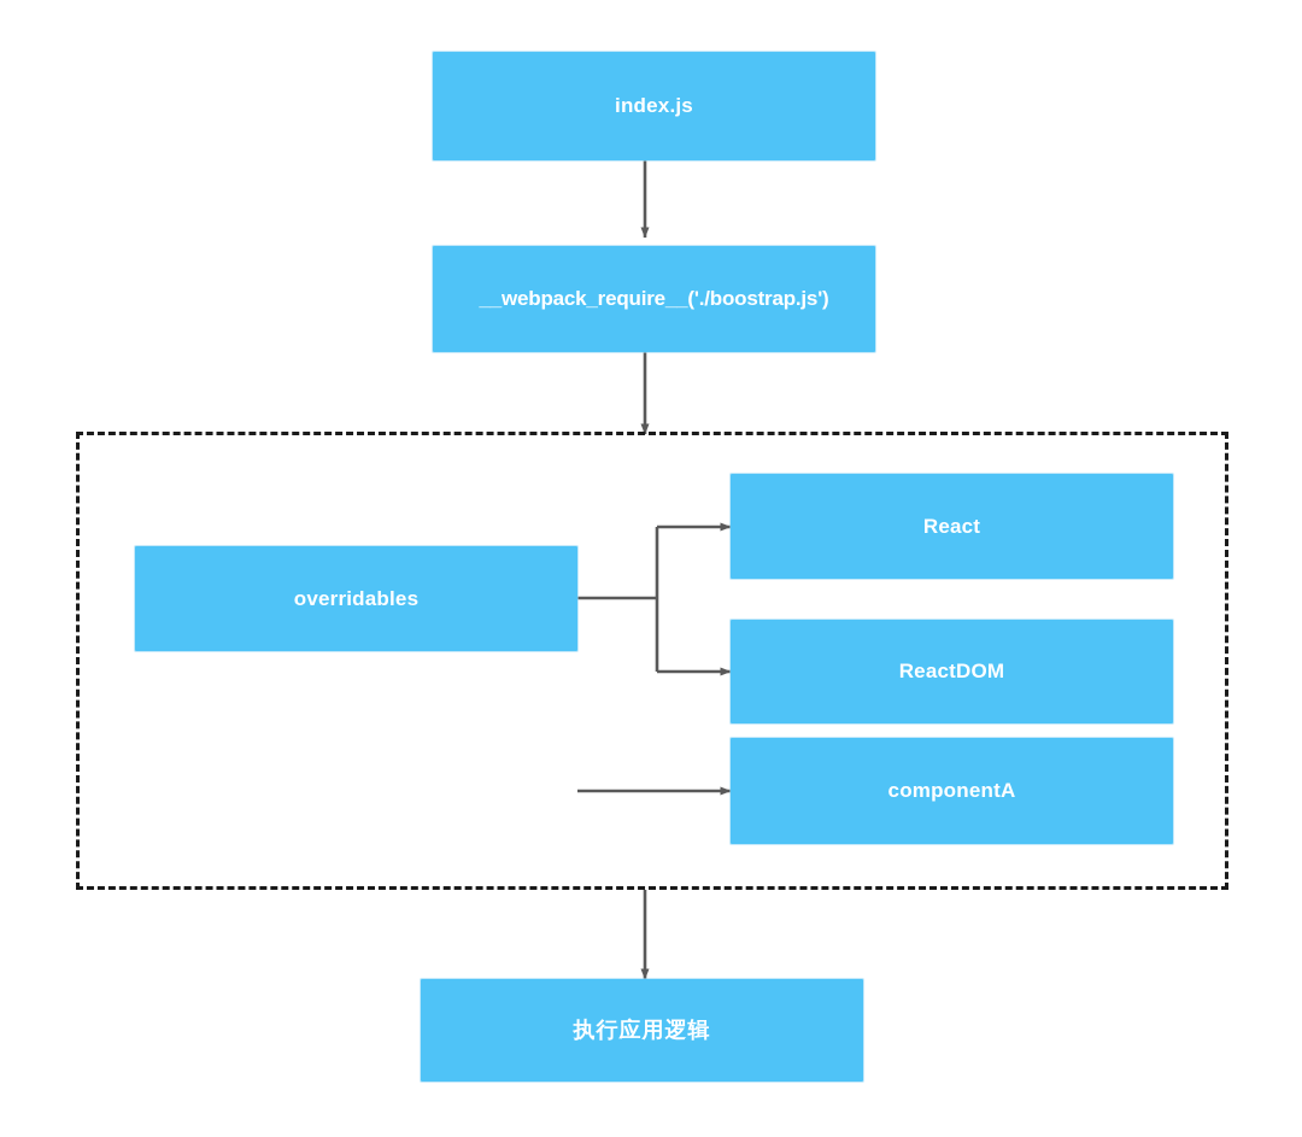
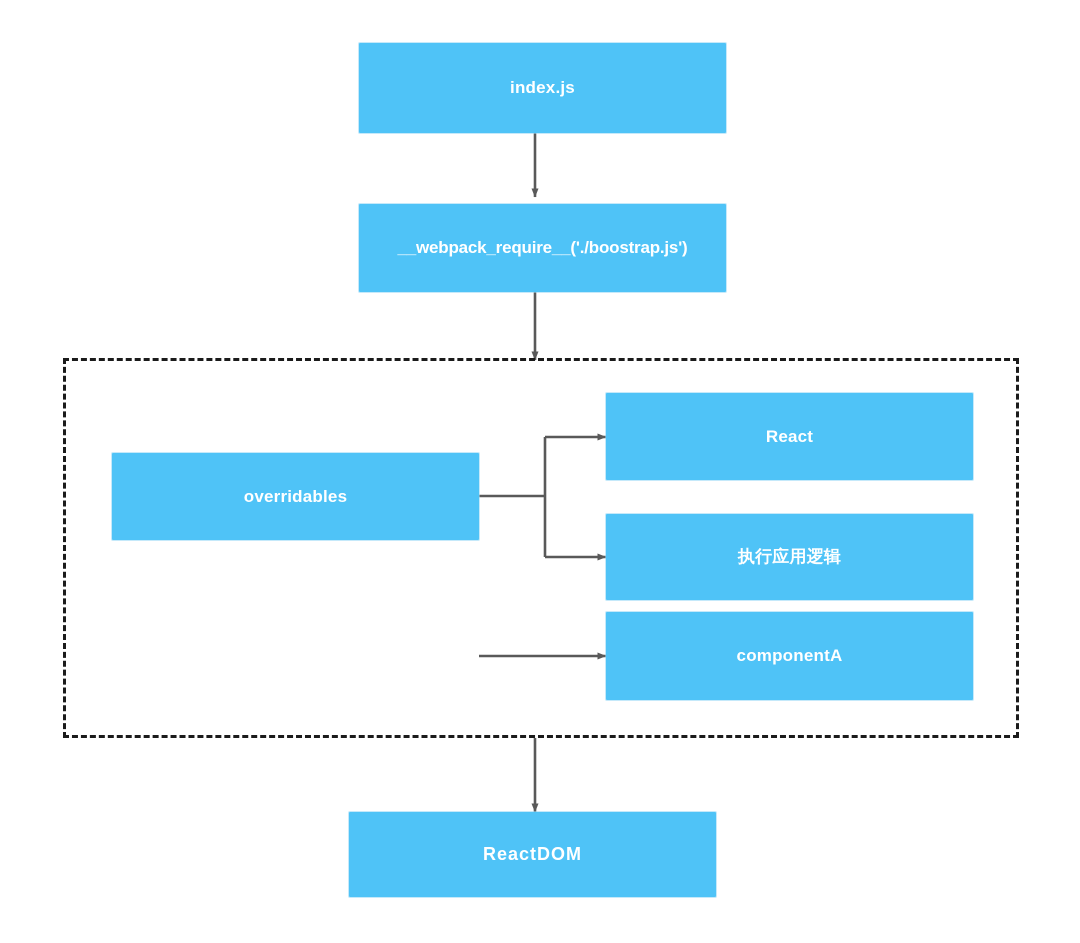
  index.js
  __webpack_require__('./boostrap.js')
  overridables
  React
- ReactDOM
+ 执行应用逻辑
  componentA
- 执行应用逻辑
+ ReactDOM
